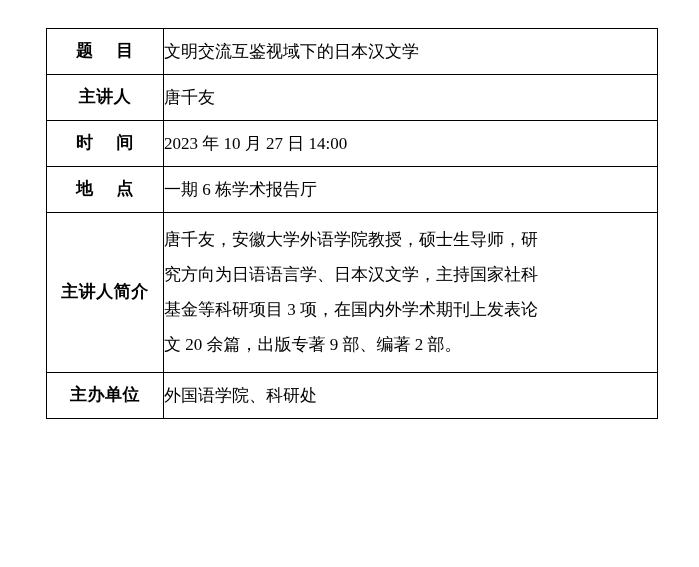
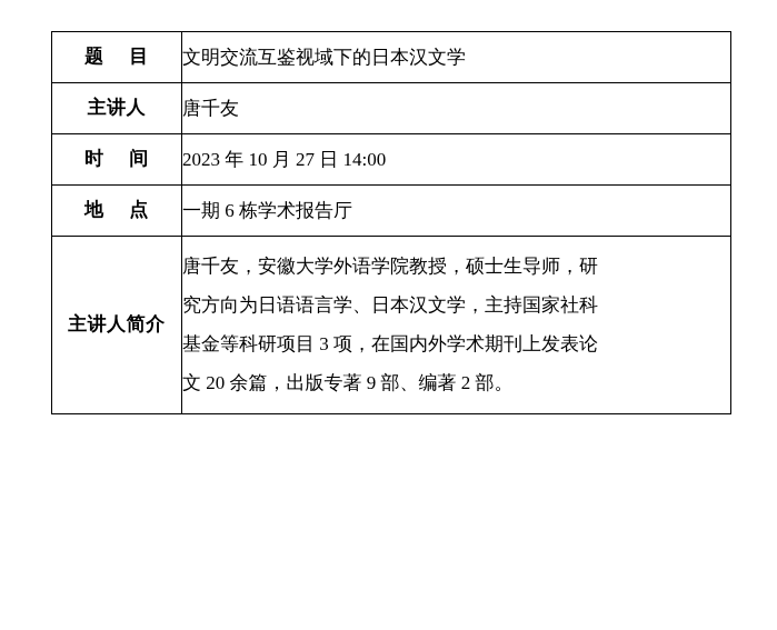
  题 目	文明交流互鉴视域下的日本汉文学
  主讲人	唐千友
  时 间	2023 年 10 月 27 日 14:00
  地 点	一期 6 栋学术报告厅
  主讲人简介	唐千友，安徽大学外语学院教授，硕士生导师，研 究方向为日语语言学、日本汉文学，主持国家社科 基金等科研项目 3 项，在国内外学术期刊上发表论 文 20 余篇，出版专著 9 部、编著 2 部。
- 主办单位	外国语学院、科研处
